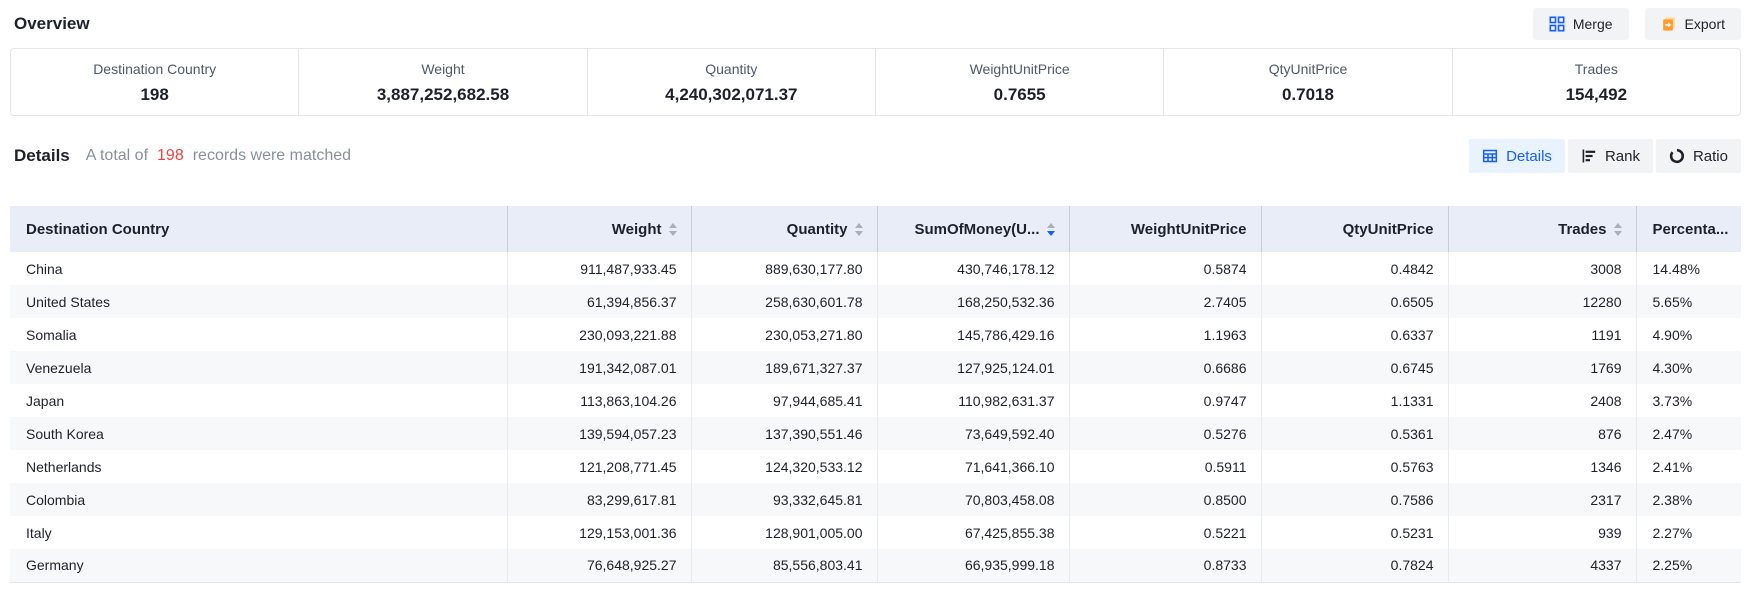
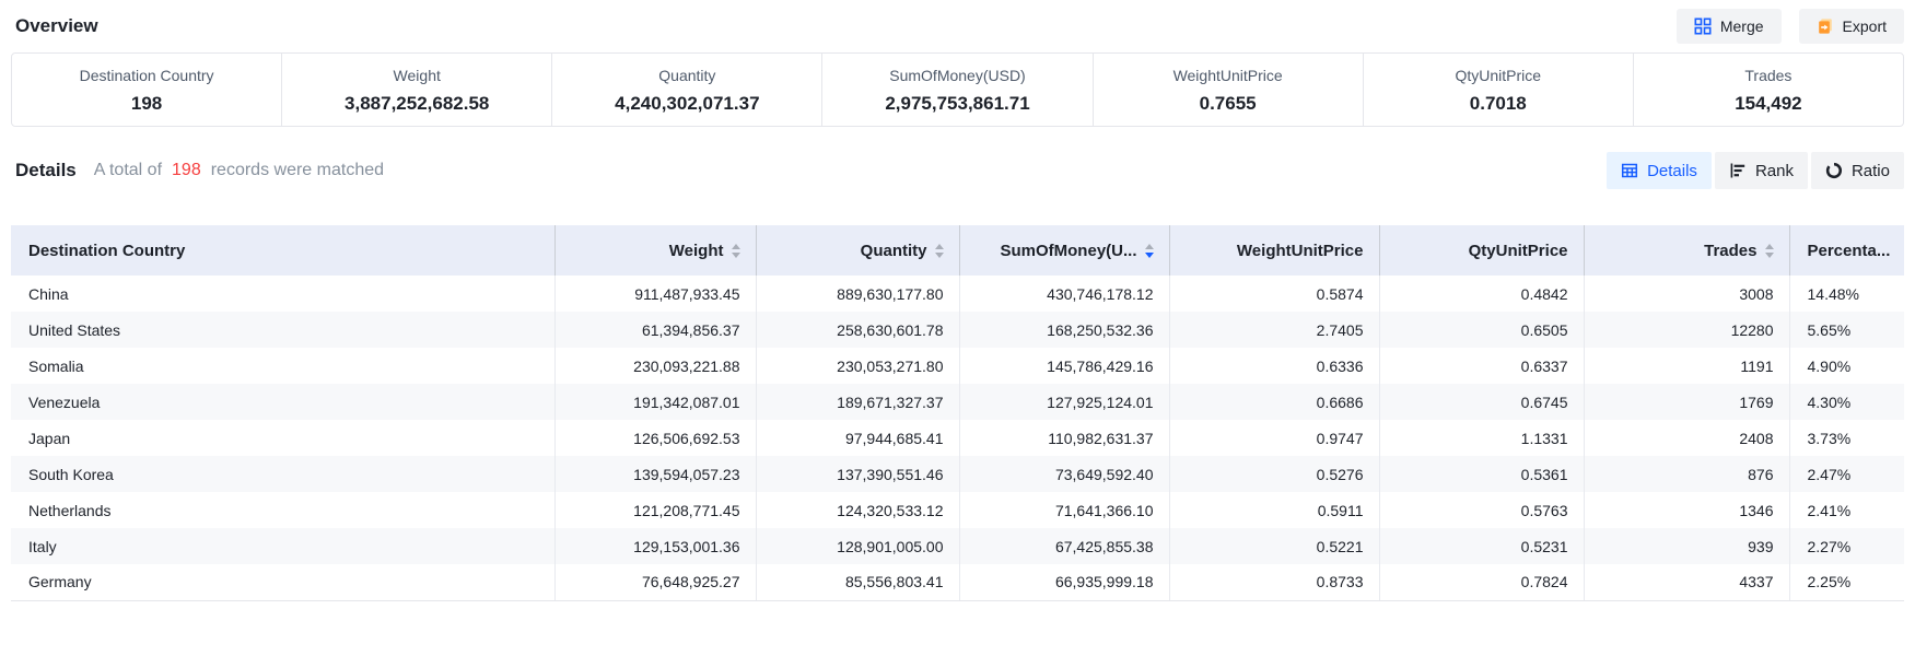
  Overview
  Merge
  Export
  Destination Country
  198
  Weight
  3,887,252,682.58
  Quantity
  4,240,302,071.37
+ SumOfMoney(USD)
+ 2,975,753,861.71
  WeightUnitPrice
  0.7655
  QtyUnitPrice
  0.7018
  Trades
  154,492
  Details
  A total of
  198
  records were matched
  Details
  Rank
  Ratio
  Destination Country	Weight	Quantity	SumOfMoney(U...	WeightUnitPrice	QtyUnitPrice	Trades	Percenta...
  China	911,487,933.45	889,630,177.80	430,746,178.12	0.5874	0.4842	3008	14.48%
  United States	61,394,856.37	258,630,601.78	168,250,532.36	2.7405	0.6505	12280	5.65%
- Somalia	230,093,221.88	230,053,271.80	145,786,429.16	1.1963	0.6337	1191	4.90%
+ Somalia	230,093,221.88	230,053,271.80	145,786,429.16	0.6336	0.6337	1191	4.90%
  Venezuela	191,342,087.01	189,671,327.37	127,925,124.01	0.6686	0.6745	1769	4.30%
- Japan	113,863,104.26	97,944,685.41	110,982,631.37	0.9747	1.1331	2408	3.73%
+ Japan	126,506,692.53	97,944,685.41	110,982,631.37	0.9747	1.1331	2408	3.73%
  South Korea	139,594,057.23	137,390,551.46	73,649,592.40	0.5276	0.5361	876	2.47%
  Netherlands	121,208,771.45	124,320,533.12	71,641,366.10	0.5911	0.5763	1346	2.41%
- Colombia	83,299,617.81	93,332,645.81	70,803,458.08	0.8500	0.7586	2317	2.38%
  Italy	129,153,001.36	128,901,005.00	67,425,855.38	0.5221	0.5231	939	2.27%
  Germany	76,648,925.27	85,556,803.41	66,935,999.18	0.8733	0.7824	4337	2.25%
